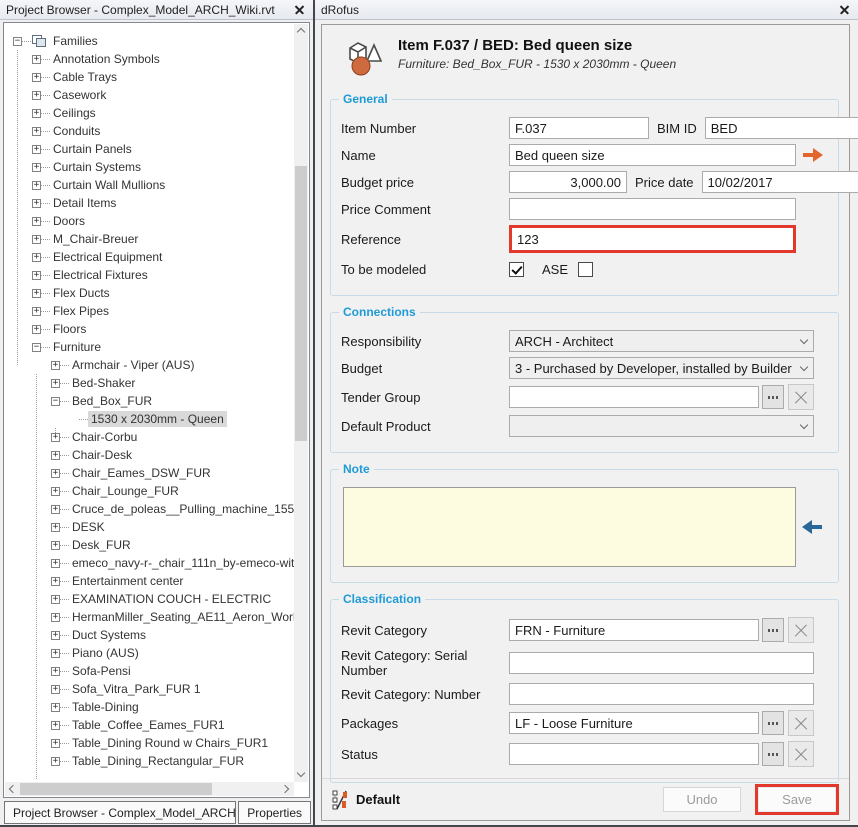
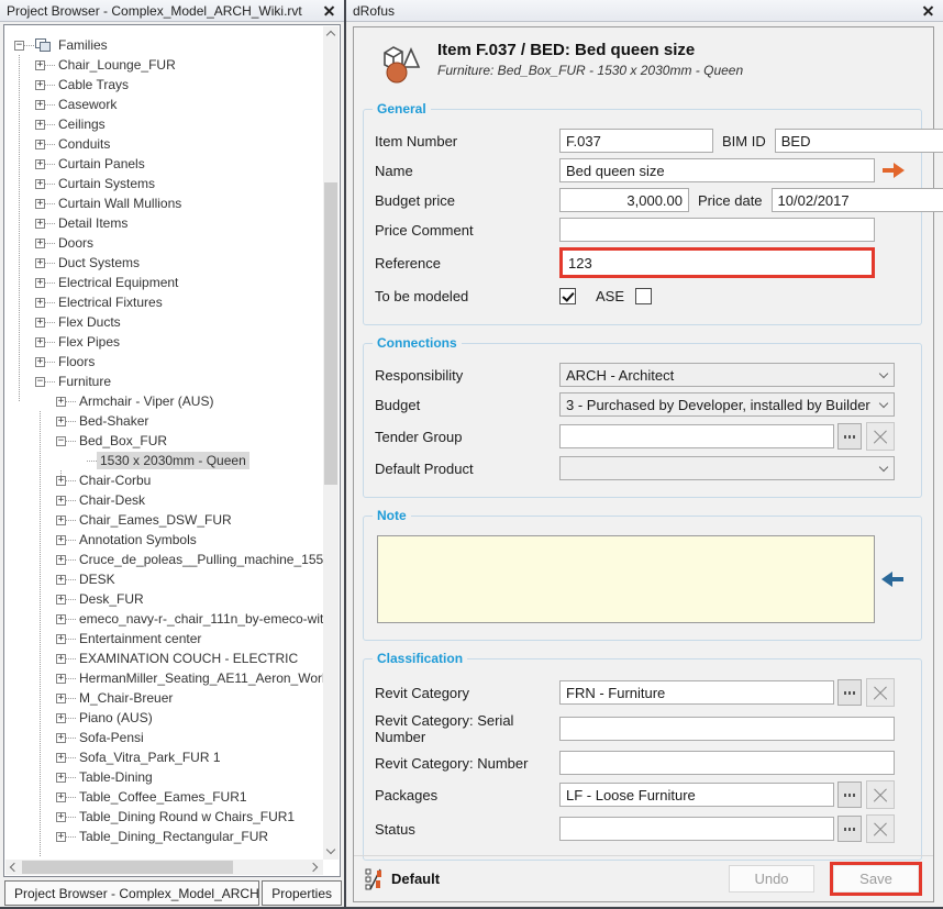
  Project Browser - Complex_Model_ARCH_Wiki.rvt
  Families
- Annotation Symbols
+ Chair_Lounge_FUR
  Cable Trays
  Casework
  Ceilings
  Conduits
  Curtain Panels
  Curtain Systems
  Curtain Wall Mullions
  Detail Items
  Doors
- M_Chair-Breuer
+ Duct Systems
  Electrical Equipment
  Electrical Fixtures
  Flex Ducts
  Flex Pipes
  Floors
  Furniture
  Armchair - Viper (AUS)
  Bed-Shaker
  Bed_Box_FUR
  1530 x 2030mm - Queen
  Chair-Corbu
  Chair-Desk
  Chair_Eames_DSW_FUR
- Chair_Lounge_FUR
+ Annotation Symbols
  Cruce_de_poleas__Pulling_machine_155
  DESK
  Desk_FUR
  emeco_navy-r-_chair_111n_by-emeco-wit
  Entertainment center
  EXAMINATION COUCH - ELECTRIC
  HermanMiller_Seating_AE11_Aeron_Wor
- Duct Systems
+ M_Chair-Breuer
  Piano (AUS)
  Sofa-Pensi
  Sofa_Vitra_Park_FUR 1
  Table-Dining
  Table_Coffee_Eames_FUR1
  Table_Dining Round w Chairs_FUR1
  Table_Dining_Rectangular_FUR
  Project Browser - Complex_Model_ARCH
  Properties
  dRofus
  Item F.037 / BED: Bed queen size
  Furniture: Bed_Box_FUR - 1530 x 2030mm - Queen
  General
  Item Number
  F.037
  BIM ID
  BED
  Name
  Bed queen size
  Budget price
  3,000.00
  Price date
  10/02/2017
  Price Comment
  Reference
  123
  To be modeled
  ASE
  Connections
  Responsibility
  ARCH - Architect
  Budget
  3 - Purchased by Developer, installed by Builder
  Tender Group
  Default Product
  Note
  Classification
  Revit Category
  FRN - Furniture
  Revit Category: Serial Number
  Revit Category: Number
  Packages
  LF - Loose Furniture
  Status
  Default
  Undo
  Save
